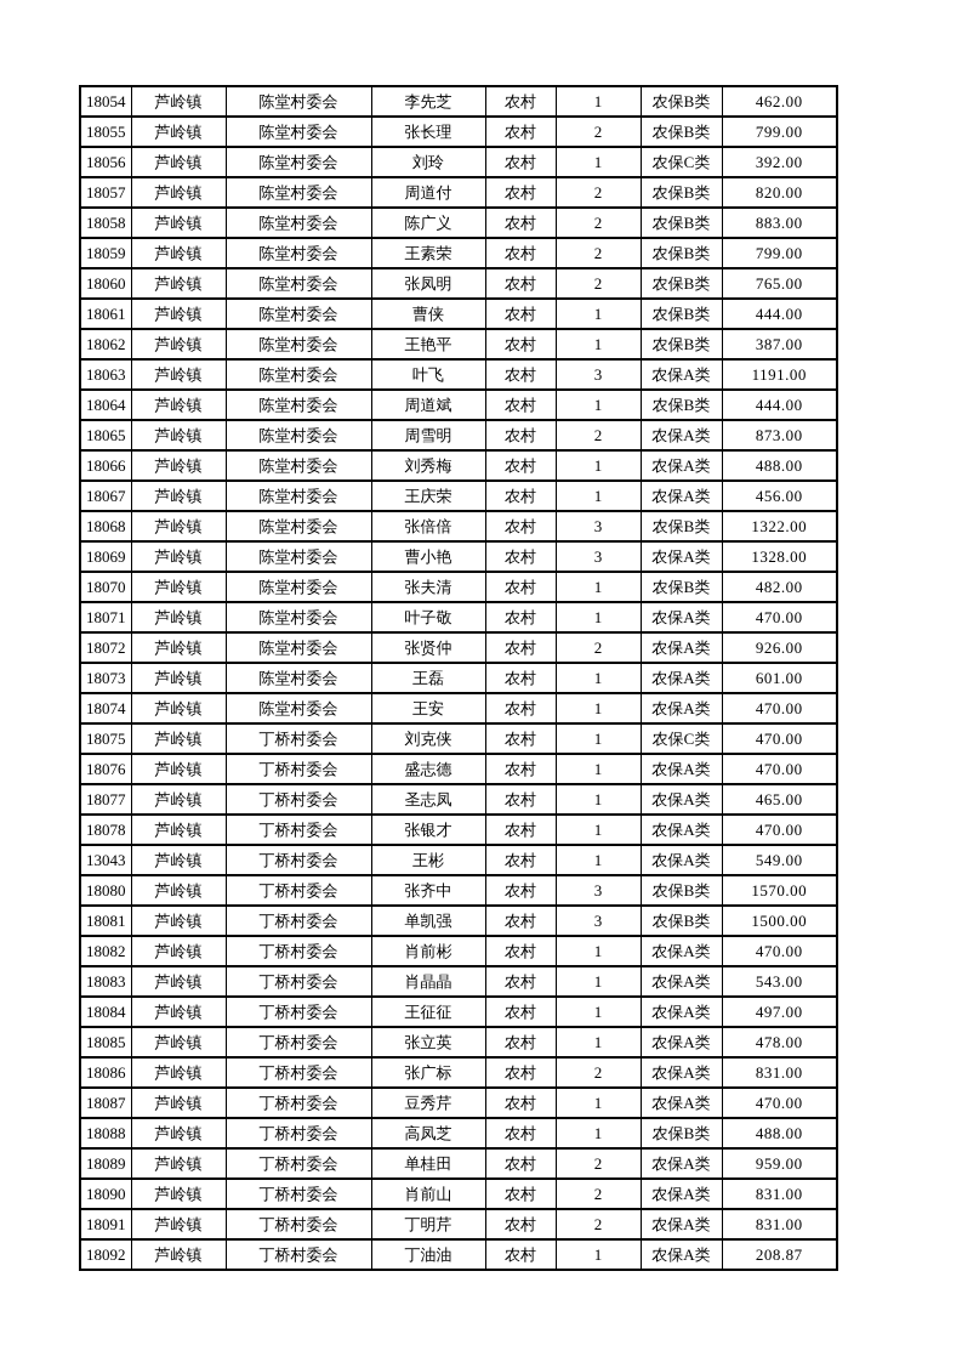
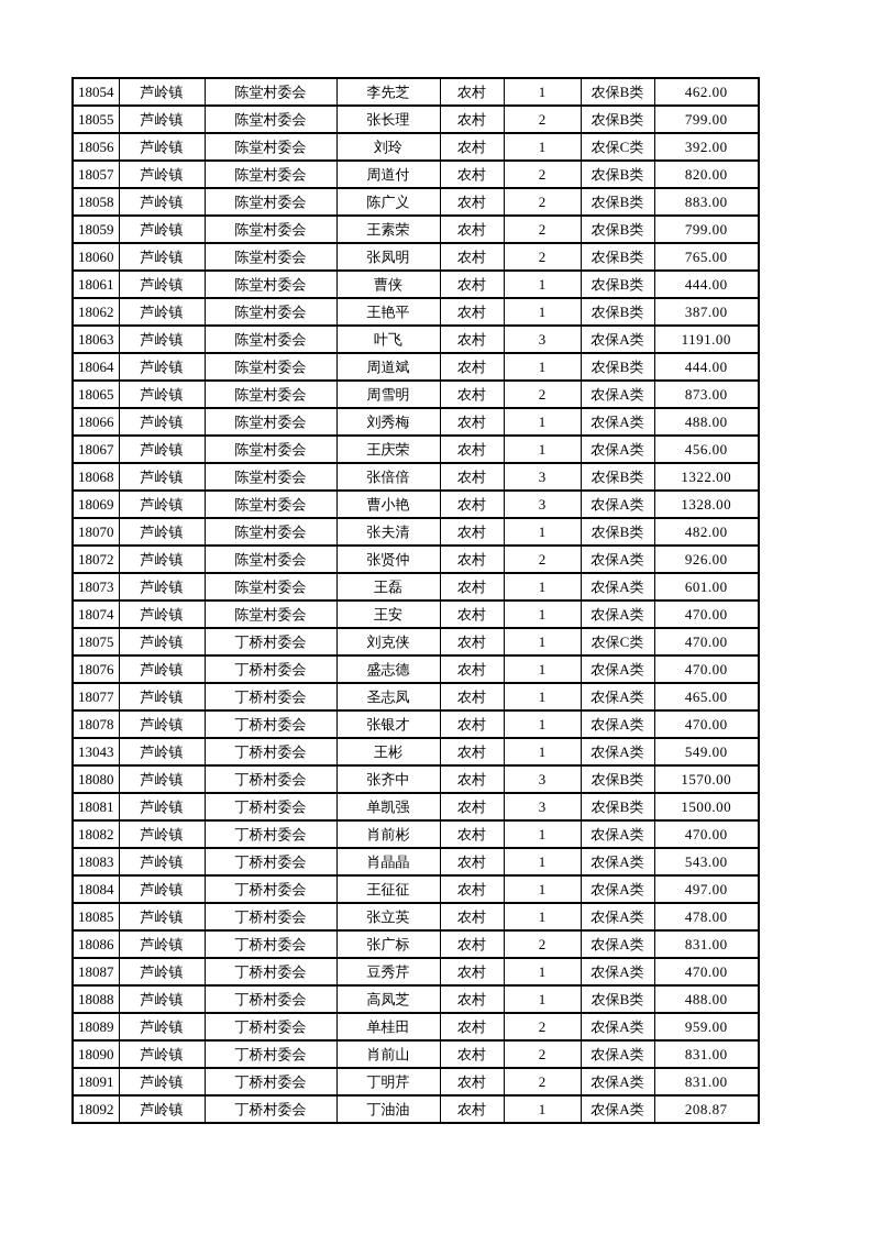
  18054	芦岭镇	陈堂村委会	李先芝	农村	1	农保B类	462.00
  18055	芦岭镇	陈堂村委会	张长理	农村	2	农保B类	799.00
  18056	芦岭镇	陈堂村委会	刘玲	农村	1	农保C类	392.00
  18057	芦岭镇	陈堂村委会	周道付	农村	2	农保B类	820.00
  18058	芦岭镇	陈堂村委会	陈广义	农村	2	农保B类	883.00
  18059	芦岭镇	陈堂村委会	王素荣	农村	2	农保B类	799.00
  18060	芦岭镇	陈堂村委会	张凤明	农村	2	农保B类	765.00
  18061	芦岭镇	陈堂村委会	曹侠	农村	1	农保B类	444.00
  18062	芦岭镇	陈堂村委会	王艳平	农村	1	农保B类	387.00
  18063	芦岭镇	陈堂村委会	叶飞	农村	3	农保A类	1191.00
  18064	芦岭镇	陈堂村委会	周道斌	农村	1	农保B类	444.00
  18065	芦岭镇	陈堂村委会	周雪明	农村	2	农保A类	873.00
  18066	芦岭镇	陈堂村委会	刘秀梅	农村	1	农保A类	488.00
  18067	芦岭镇	陈堂村委会	王庆荣	农村	1	农保A类	456.00
  18068	芦岭镇	陈堂村委会	张倍倍	农村	3	农保B类	1322.00
  18069	芦岭镇	陈堂村委会	曹小艳	农村	3	农保A类	1328.00
  18070	芦岭镇	陈堂村委会	张夫清	农村	1	农保B类	482.00
- 18071	芦岭镇	陈堂村委会	叶子敬	农村	1	农保A类	470.00
  18072	芦岭镇	陈堂村委会	张贤仲	农村	2	农保A类	926.00
  18073	芦岭镇	陈堂村委会	王磊	农村	1	农保A类	601.00
  18074	芦岭镇	陈堂村委会	王安	农村	1	农保A类	470.00
  18075	芦岭镇	丁桥村委会	刘克侠	农村	1	农保C类	470.00
  18076	芦岭镇	丁桥村委会	盛志德	农村	1	农保A类	470.00
  18077	芦岭镇	丁桥村委会	圣志凤	农村	1	农保A类	465.00
  18078	芦岭镇	丁桥村委会	张银才	农村	1	农保A类	470.00
  13043	芦岭镇	丁桥村委会	王彬	农村	1	农保A类	549.00
  18080	芦岭镇	丁桥村委会	张齐中	农村	3	农保B类	1570.00
  18081	芦岭镇	丁桥村委会	单凯强	农村	3	农保B类	1500.00
  18082	芦岭镇	丁桥村委会	肖前彬	农村	1	农保A类	470.00
  18083	芦岭镇	丁桥村委会	肖晶晶	农村	1	农保A类	543.00
  18084	芦岭镇	丁桥村委会	王征征	农村	1	农保A类	497.00
  18085	芦岭镇	丁桥村委会	张立英	农村	1	农保A类	478.00
  18086	芦岭镇	丁桥村委会	张广标	农村	2	农保A类	831.00
  18087	芦岭镇	丁桥村委会	豆秀芹	农村	1	农保A类	470.00
  18088	芦岭镇	丁桥村委会	高凤芝	农村	1	农保B类	488.00
  18089	芦岭镇	丁桥村委会	单桂田	农村	2	农保A类	959.00
  18090	芦岭镇	丁桥村委会	肖前山	农村	2	农保A类	831.00
  18091	芦岭镇	丁桥村委会	丁明芹	农村	2	农保A类	831.00
  18092	芦岭镇	丁桥村委会	丁油油	农村	1	农保A类	208.87
